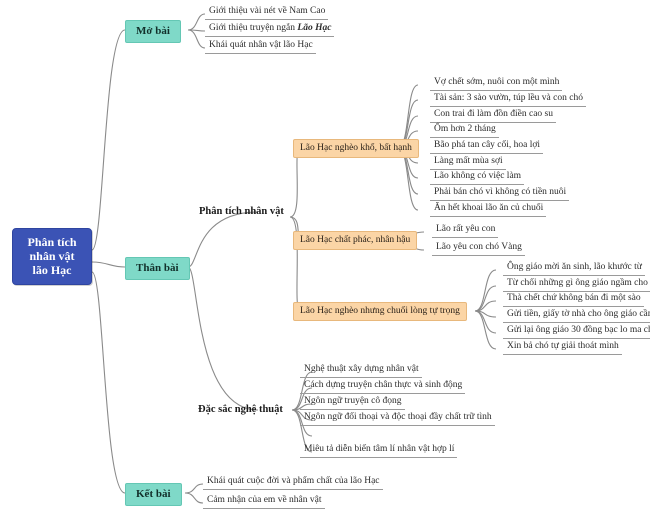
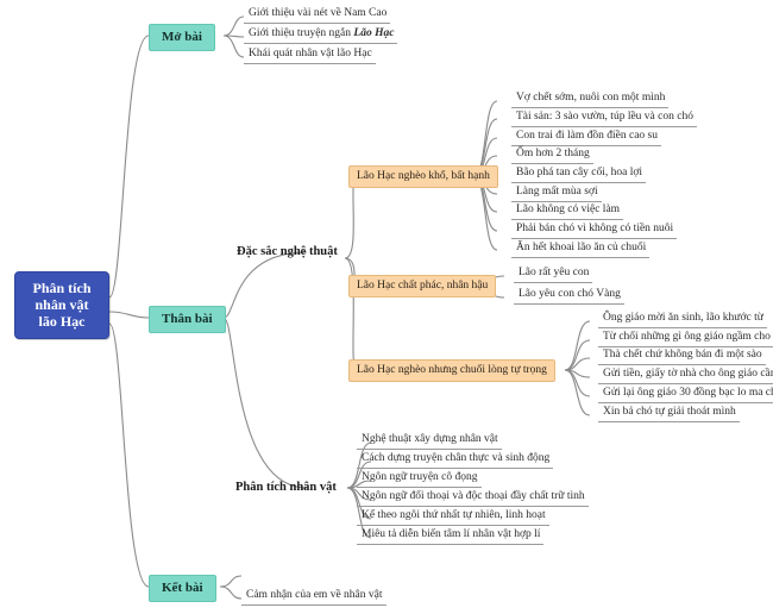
  Phân tích
  nhân vật
  lão Hạc
  Mở bài
  Giới thiệu vài nét về Nam Cao
  Giới thiệu truyện ngắn Lão Hạc
  Khái quát nhân vật lão Hạc
  Thân bài
- Phân tích nhân vật
+ Đặc sắc nghệ thuật
  Lão Hạc nghèo khổ, bất hạnh
  Vợ chết sớm, nuôi con một mình
  Tài sản: 3 sào vườn, túp lều và con chó
  Con trai đi làm đồn điền cao su
  Ốm hơn 2 tháng
  Bão phá tan cây cối, hoa lợi
  Làng mất mùa sợi
  Lão không có việc làm
  Phải bán chó vì không có tiền nuôi
  Ăn hết khoai lão ăn củ chuối
  Lão Hạc chất phác, nhân hậu
  Lão rất yêu con
  Lão yêu con chó Vàng
  Lão Hạc nghèo nhưng chuối lòng tự trọng
  Ông giáo mời ăn sinh, lão khước từ
  Từ chối những gì ông giáo ngầm cho
  Thà chết chứ không bán đi một sào
  Gửi tiền, giấy tờ nhà cho ông giáo cầ
  Gửi lại ông giáo 30 đồng bạc lo ma c
  Xin bả chó tự giải thoát mình
- Đặc sắc nghệ thuật
+ Phân tích nhân vật
  Nghệ thuật xây dựng nhân vật
  Cách dựng truyện chân thực và sinh động
  Ngôn ngữ truyện cô đọng
  Ngôn ngữ đối thoại và độc thoại đầy chất trữ tình
+ Kể theo ngôi thứ nhất tự nhiên, linh hoạt
  Miêu tả diễn biến tâm lí nhân vật hợp lí
  Kết bài
- Khái quát cuộc đời và phẩm chất của lão Hạc
  Cảm nhận của em về nhân vật
